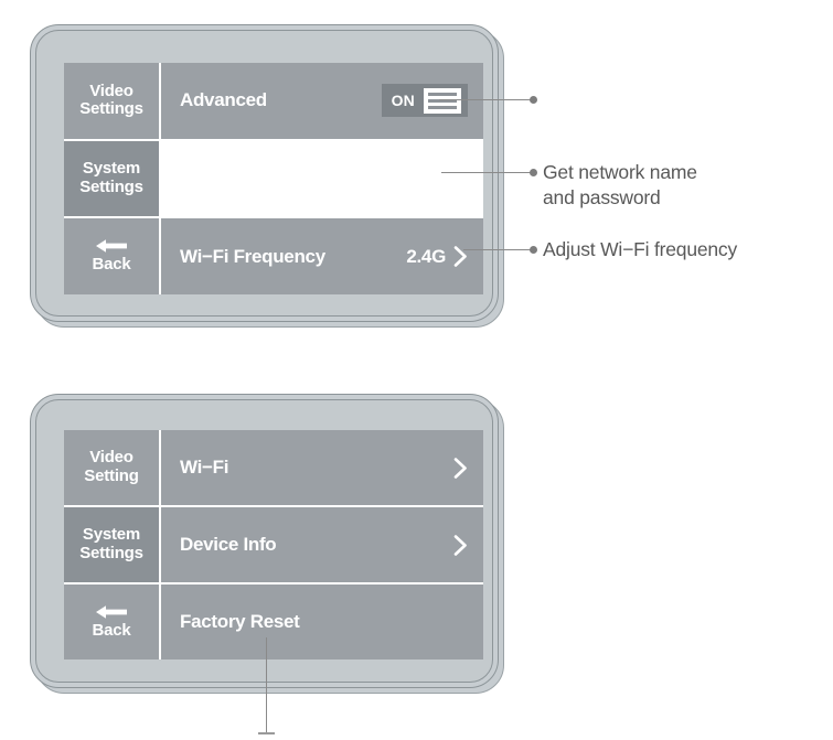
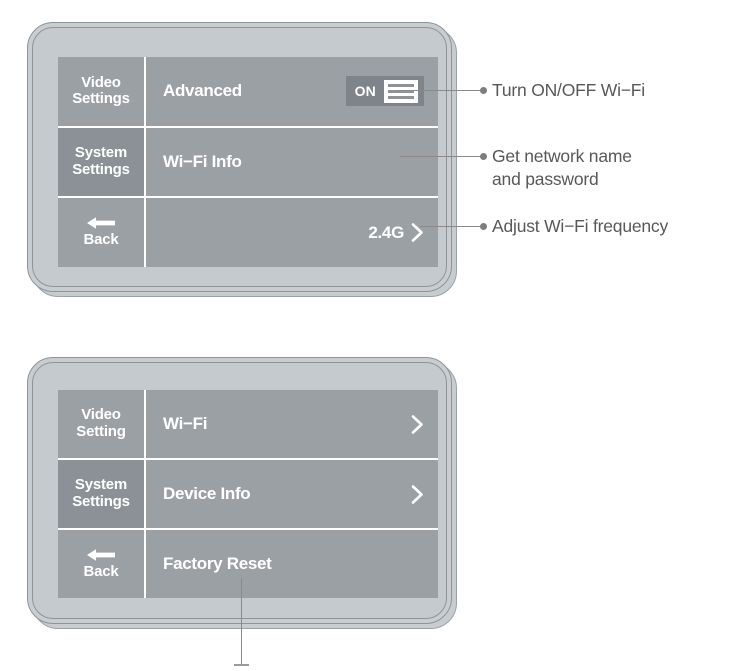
  Video
  Settings
  Advanced
  ON
  System
  Settings
+ Wi−Fi Info
  Back
- Wi−Fi Frequency
  2.4G
  Video
  Setting
  Wi−Fi
  System
  Settings
  Device Info
  Back
  Factory Reset
+ Turn ON/OFF Wi−Fi
  Get network name
  and password
  Adjust Wi−Fi frequency
